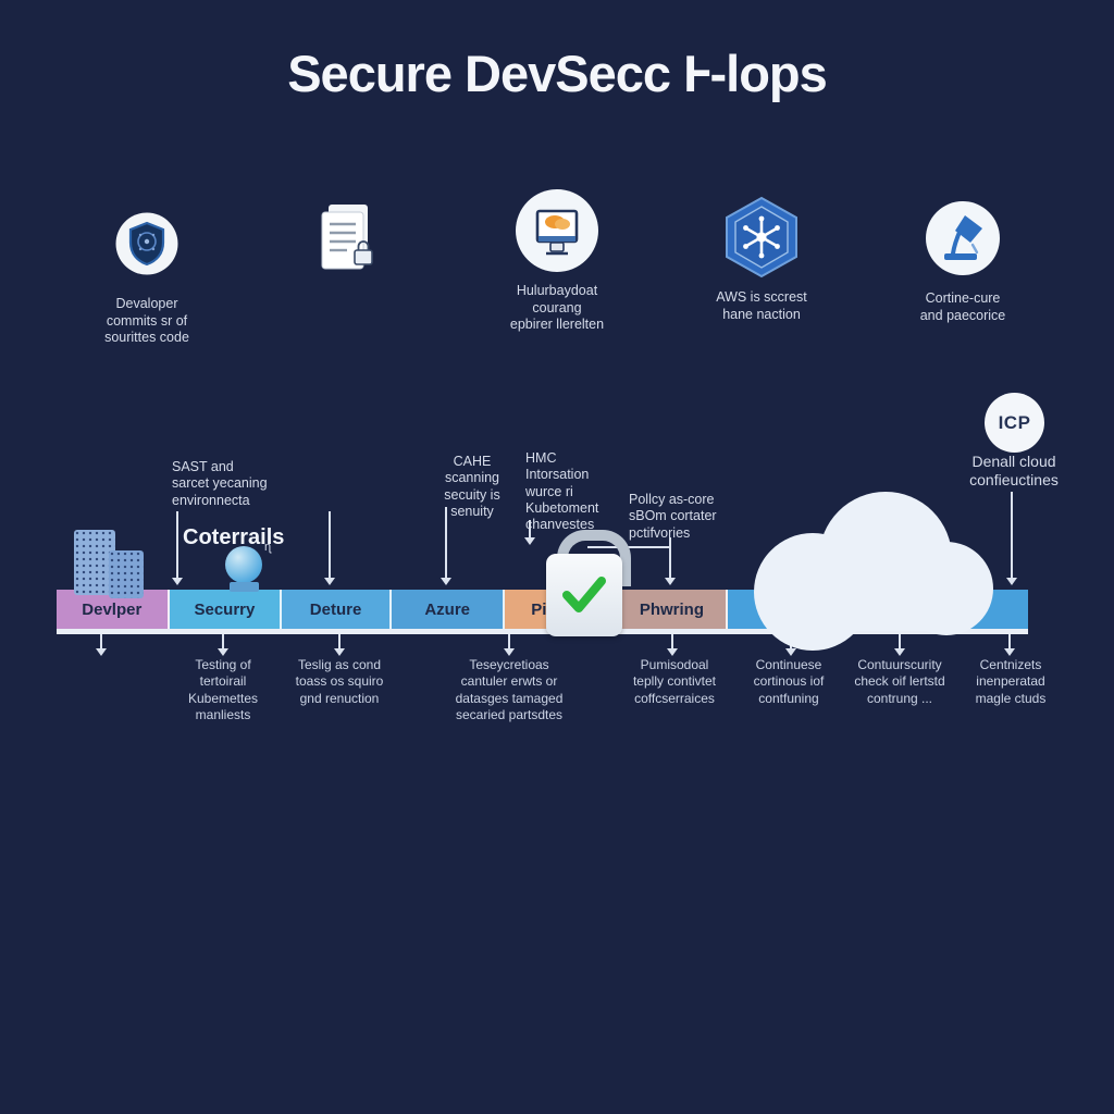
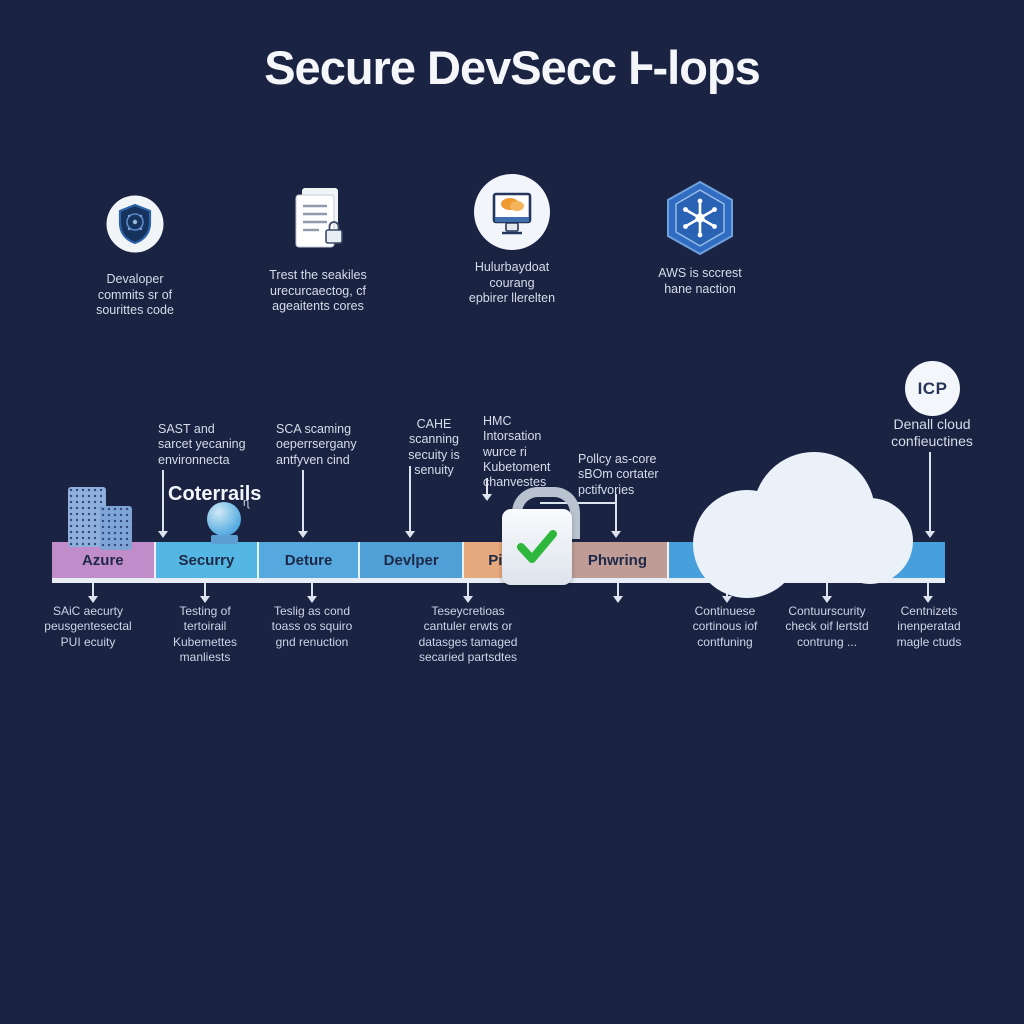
  Secure DevSecc Ⱶ-lops
  Devaloper
  commits sr of
  sourittes code
+ Trest the seakiles
+ urecurcaectog, cf
+ ageaitents cores
  Hulurbaydoat
  courang
  epbirer llerelten
  AWS is sccrest
  hane naction
- Cortine-cure
- and paecorice
  SAST and
  sarcet yecaning
  environnecta
+ SCA scaming
+ oeperrsergany
+ antfyven cind
  CAHE
  scanning
  secuity is
  senuity
  HMC
  Intorsation
  wurce ri
  Kubetoment
  hanvestes
  Pollcy as-core
  sBOm cortater
  pctifvories
  Coterrails
  ɳ
  ICP
  Denall cloud
  confieuctines
- Devlper
+ Azure
  Securry
  Deture
- Azure
+ Devlper
  Phwring
+ SAiC aecurty
+ peusgentesectal
+ PUI ecuity
  Testing of
  tertoirail
  Kubemettes
  manliests
  Teslig as cond
  toass os squiro
  gnd renuction
  Teseycretioas
  cantuler erwts or
  datasges tamaged
  secaried partsdtes
- Pumisodoal
- teplly contivtet
- coffcserraices
  Continuese
  cortinous iof
  contfuning
  Contuurscurity
  check oif lertstd
  contrung ...
  Centnizets
  inenperatad
  magle ctuds
